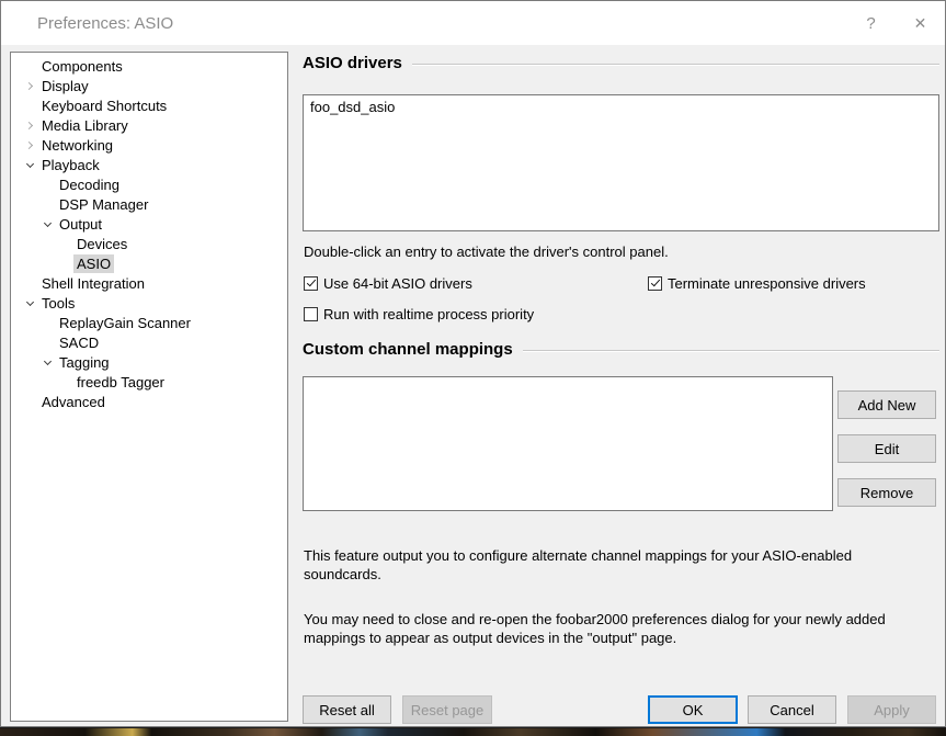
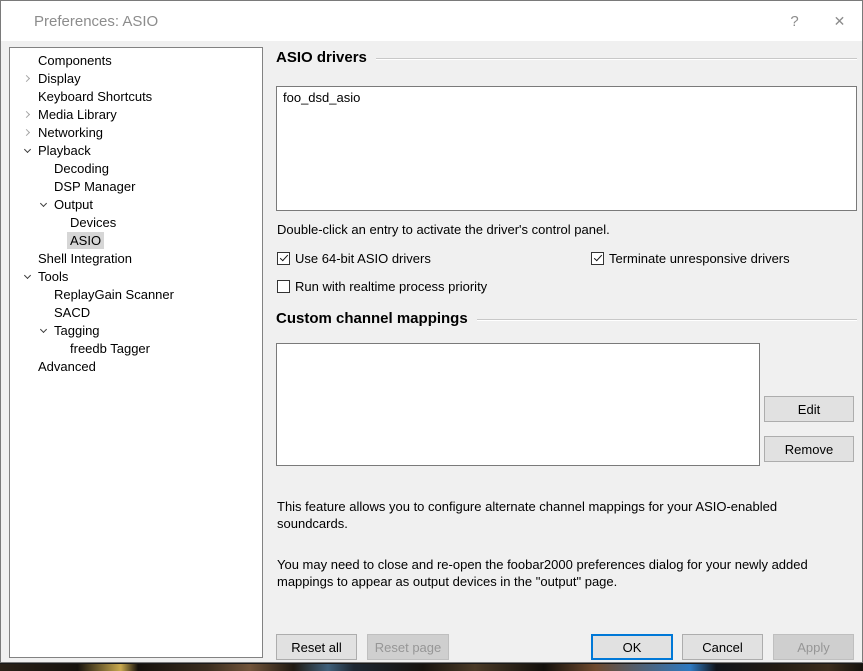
  Preferences: ASIO
  ?
  ✕
  Components
  Display
  Keyboard Shortcuts
  Media Library
  Networking
  Playback
  Decoding
  DSP Manager
  Output
  Devices
  ASIO
  Shell Integration
  Tools
  ReplayGain Scanner
  SACD
  Tagging
  freedb Tagger
  Advanced
  ASIO drivers
  foo_dsd_asio
  Double-click an entry to activate the driver's control panel.
  Use 64-bit ASIO drivers
  Terminate unresponsive drivers
  Run with realtime process priority
  Custom channel mappings
- Add New
  Edit
  Remove
- This feature output you to configure alternate channel mappings for your ASIO-enabled soundcards.
+ This feature allows you to configure alternate channel mappings for your ASIO-enabled soundcards.
  You may need to close and re-open the foobar2000 preferences dialog for your newly added mappings to appear as output devices in the "output" page.
  Reset all
  Reset page
  OK
  Cancel
  Apply
